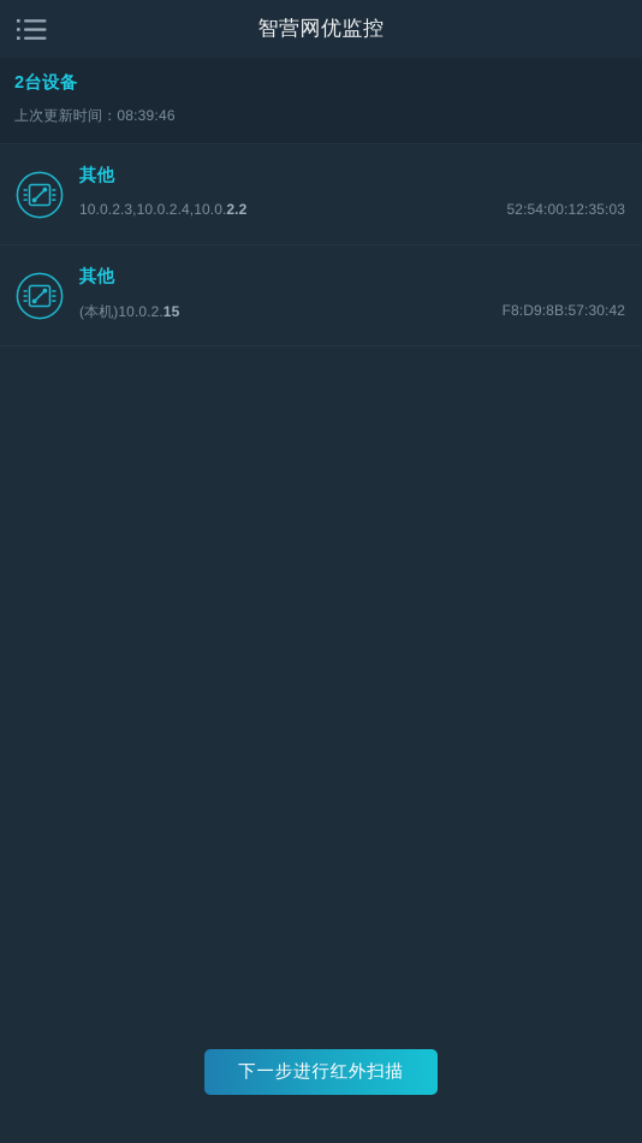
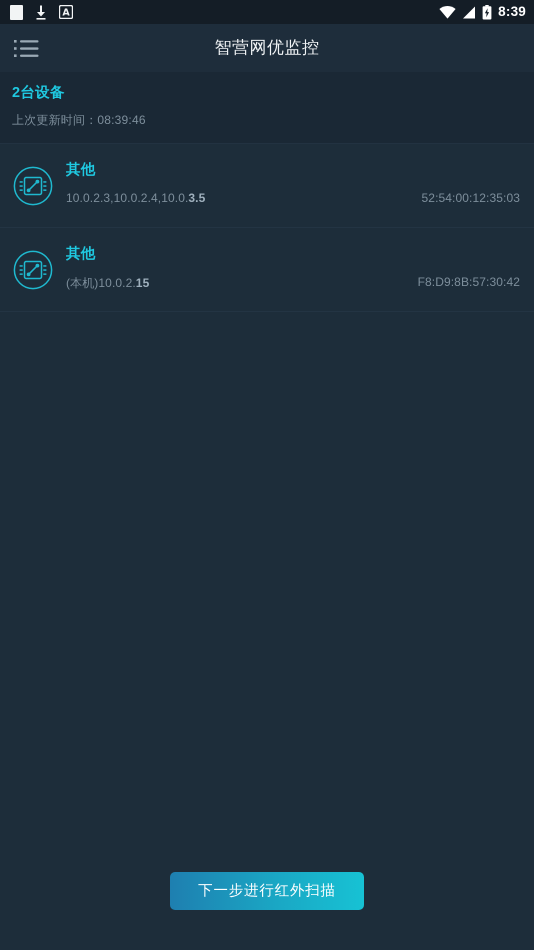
+ A
+ 8:39
  智营网优监控
  2台设备
  上次更新时间：08:39:46
  其他
- 10.0.2.3,10.0.2.4,10.0.2.2
+ 10.0.2.3,10.0.2.4,10.0.3.5
  52:54:00:12:35:03
  其他
  (本机)10.0.2.15
  F8:D9:8B:57:30:42
  下一步进行红外扫描
